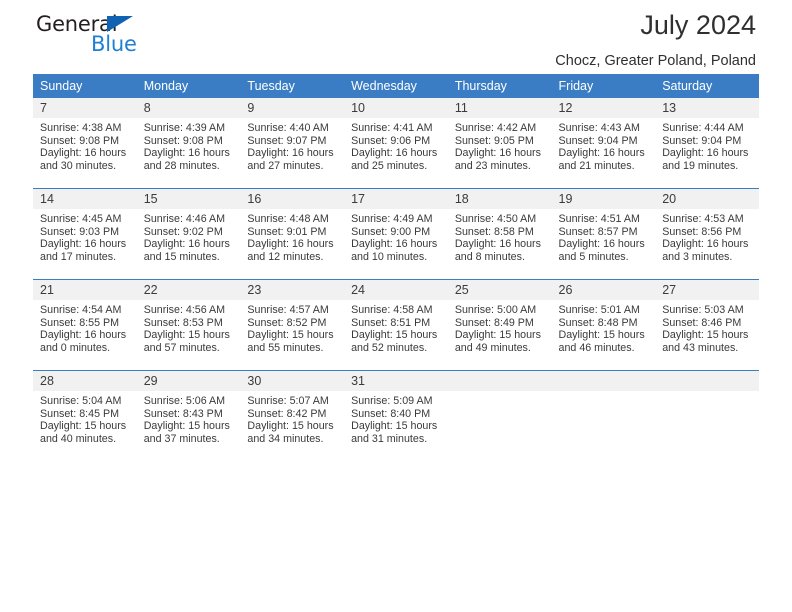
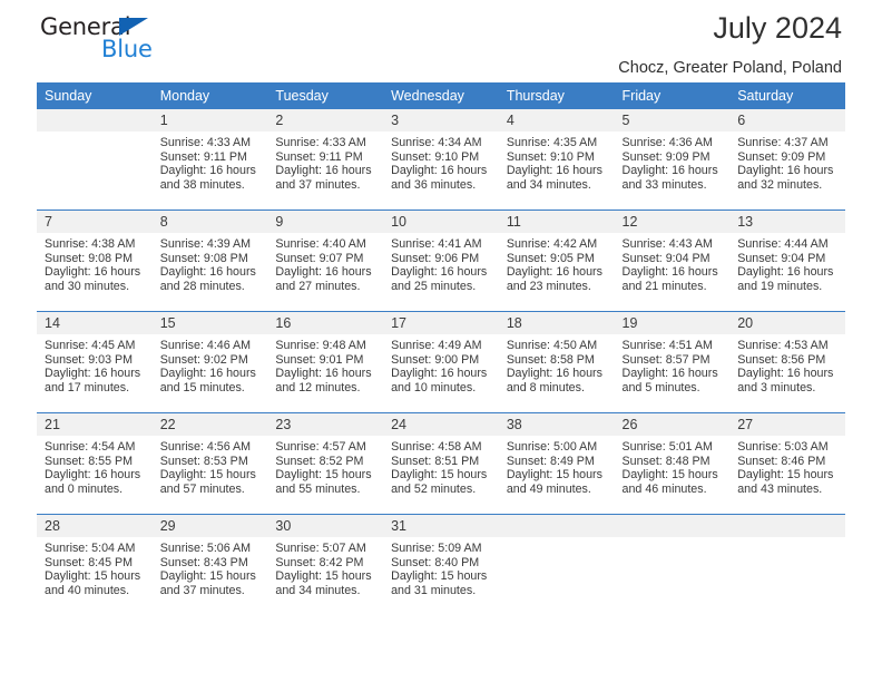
  General
  Blue
  July 2024
  Chocz, Greater Poland, Poland
  Sunday	Monday	Tuesday	Wednesday	Thursday	Friday	Saturday
+ 	1 Sunrise: 4:33 AM Sunset: 9:11 PM Daylight: 16 hours and 38 minutes.	2 Sunrise: 4:33 AM Sunset: 9:11 PM Daylight: 16 hours and 37 minutes.	3 Sunrise: 4:34 AM Sunset: 9:10 PM Daylight: 16 hours and 36 minutes.	4 Sunrise: 4:35 AM Sunset: 9:10 PM Daylight: 16 hours and 34 minutes.	5 Sunrise: 4:36 AM Sunset: 9:09 PM Daylight: 16 hours and 33 minutes.	6 Sunrise: 4:37 AM Sunset: 9:09 PM Daylight: 16 hours and 32 minutes.
  7 Sunrise: 4:38 AM Sunset: 9:08 PM Daylight: 16 hours and 30 minutes.	8 Sunrise: 4:39 AM Sunset: 9:08 PM Daylight: 16 hours and 28 minutes.	9 Sunrise: 4:40 AM Sunset: 9:07 PM Daylight: 16 hours and 27 minutes.	10 Sunrise: 4:41 AM Sunset: 9:06 PM Daylight: 16 hours and 25 minutes.	11 Sunrise: 4:42 AM Sunset: 9:05 PM Daylight: 16 hours and 23 minutes.	12 Sunrise: 4:43 AM Sunset: 9:04 PM Daylight: 16 hours and 21 minutes.	13 Sunrise: 4:44 AM Sunset: 9:04 PM Daylight: 16 hours and 19 minutes.
- 14 Sunrise: 4:45 AM Sunset: 9:03 PM Daylight: 16 hours and 17 minutes.	15 Sunrise: 4:46 AM Sunset: 9:02 PM Daylight: 16 hours and 15 minutes.	16 Sunrise: 4:48 AM Sunset: 9:01 PM Daylight: 16 hours and 12 minutes.	17 Sunrise: 4:49 AM Sunset: 9:00 PM Daylight: 16 hours and 10 minutes.	18 Sunrise: 4:50 AM Sunset: 8:58 PM Daylight: 16 hours and 8 minutes.	19 Sunrise: 4:51 AM Sunset: 8:57 PM Daylight: 16 hours and 5 minutes.	20 Sunrise: 4:53 AM Sunset: 8:56 PM Daylight: 16 hours and 3 minutes.
+ 14 Sunrise: 4:45 AM Sunset: 9:03 PM Daylight: 16 hours and 17 minutes.	15 Sunrise: 4:46 AM Sunset: 9:02 PM Daylight: 16 hours and 15 minutes.	16 Sunrise: 9:48 AM Sunset: 9:01 PM Daylight: 16 hours and 12 minutes.	17 Sunrise: 4:49 AM Sunset: 9:00 PM Daylight: 16 hours and 10 minutes.	18 Sunrise: 4:50 AM Sunset: 8:58 PM Daylight: 16 hours and 8 minutes.	19 Sunrise: 4:51 AM Sunset: 8:57 PM Daylight: 16 hours and 5 minutes.	20 Sunrise: 4:53 AM Sunset: 8:56 PM Daylight: 16 hours and 3 minutes.
- 21 Sunrise: 4:54 AM Sunset: 8:55 PM Daylight: 16 hours and 0 minutes.	22 Sunrise: 4:56 AM Sunset: 8:53 PM Daylight: 15 hours and 57 minutes.	23 Sunrise: 4:57 AM Sunset: 8:52 PM Daylight: 15 hours and 55 minutes.	24 Sunrise: 4:58 AM Sunset: 8:51 PM Daylight: 15 hours and 52 minutes.	25 Sunrise: 5:00 AM Sunset: 8:49 PM Daylight: 15 hours and 49 minutes.	26 Sunrise: 5:01 AM Sunset: 8:48 PM Daylight: 15 hours and 46 minutes.	27 Sunrise: 5:03 AM Sunset: 8:46 PM Daylight: 15 hours and 43 minutes.
+ 21 Sunrise: 4:54 AM Sunset: 8:55 PM Daylight: 16 hours and 0 minutes.	22 Sunrise: 4:56 AM Sunset: 8:53 PM Daylight: 15 hours and 57 minutes.	23 Sunrise: 4:57 AM Sunset: 8:52 PM Daylight: 15 hours and 55 minutes.	24 Sunrise: 4:58 AM Sunset: 8:51 PM Daylight: 15 hours and 52 minutes.	38 Sunrise: 5:00 AM Sunset: 8:49 PM Daylight: 15 hours and 49 minutes.	26 Sunrise: 5:01 AM Sunset: 8:48 PM Daylight: 15 hours and 46 minutes.	27 Sunrise: 5:03 AM Sunset: 8:46 PM Daylight: 15 hours and 43 minutes.
  28 Sunrise: 5:04 AM Sunset: 8:45 PM Daylight: 15 hours and 40 minutes.	29 Sunrise: 5:06 AM Sunset: 8:43 PM Daylight: 15 hours and 37 minutes.	30 Sunrise: 5:07 AM Sunset: 8:42 PM Daylight: 15 hours and 34 minutes.	31 Sunrise: 5:09 AM Sunset: 8:40 PM Daylight: 15 hours and 31 minutes.
